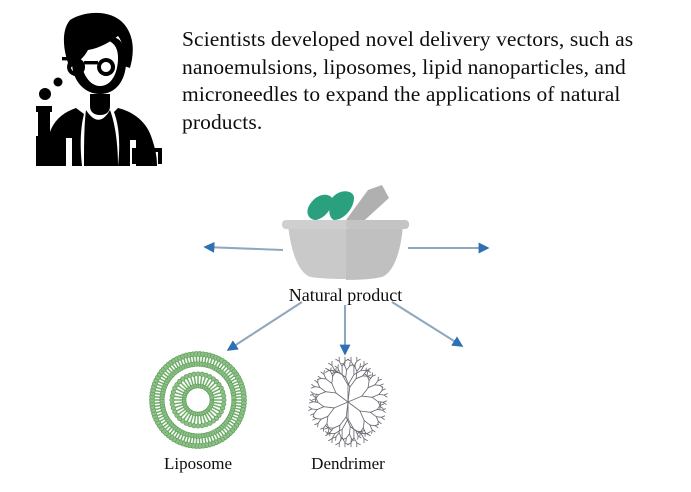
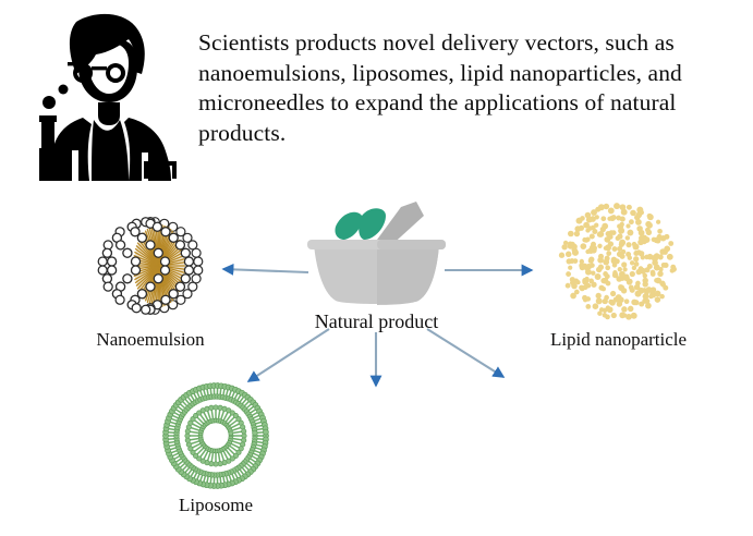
- Scientists developed novel delivery vectors, such as nanoemulsions, liposomes, lipid nanoparticles, and microneedles to expand the applications of natural products.
+ Scientists products novel delivery vectors, such as nanoemulsions, liposomes, lipid nanoparticles, and microneedles to expand the applications of natural products.
  Natural product
+ Nanoemulsion
+ Lipid nanoparticle
  Liposome
- Dendrimer
